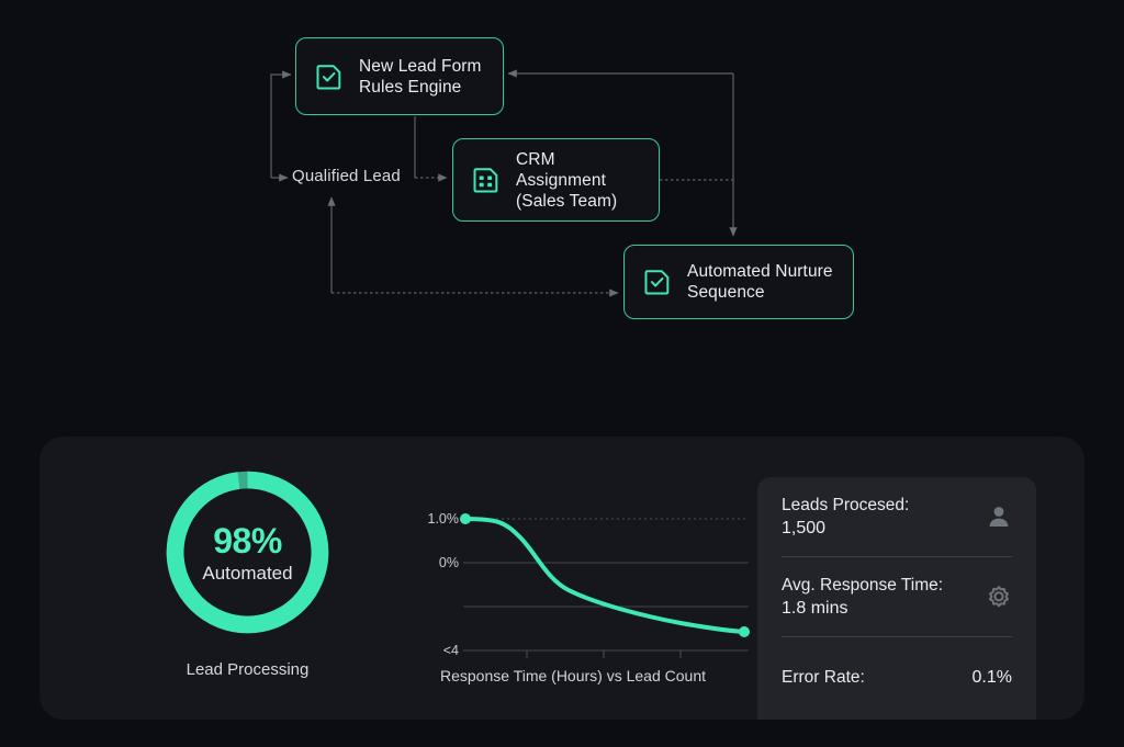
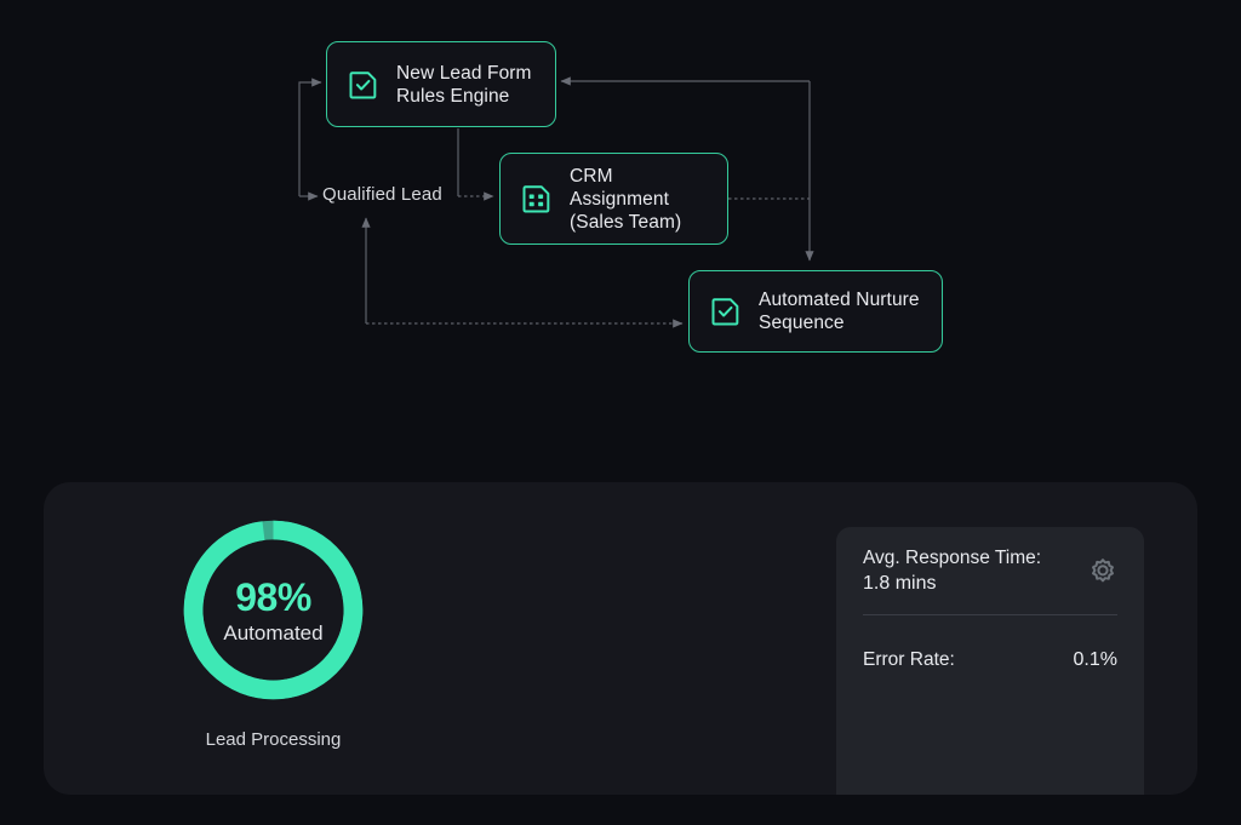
  New Lead Form
  Rules Engine
  CRM Assignment
  (Sales Team)
  Automated Nurture Sequence
  Qualified Lead
  98%
  Automated
  Lead Processing
- 1.0%
- 0%
- <4
- Response Time (Hours) vs Lead Count
- Leads Procesed:
- 1,500
  Avg. Response Time:
  1.8 mins
  Error Rate:
  0.1%
